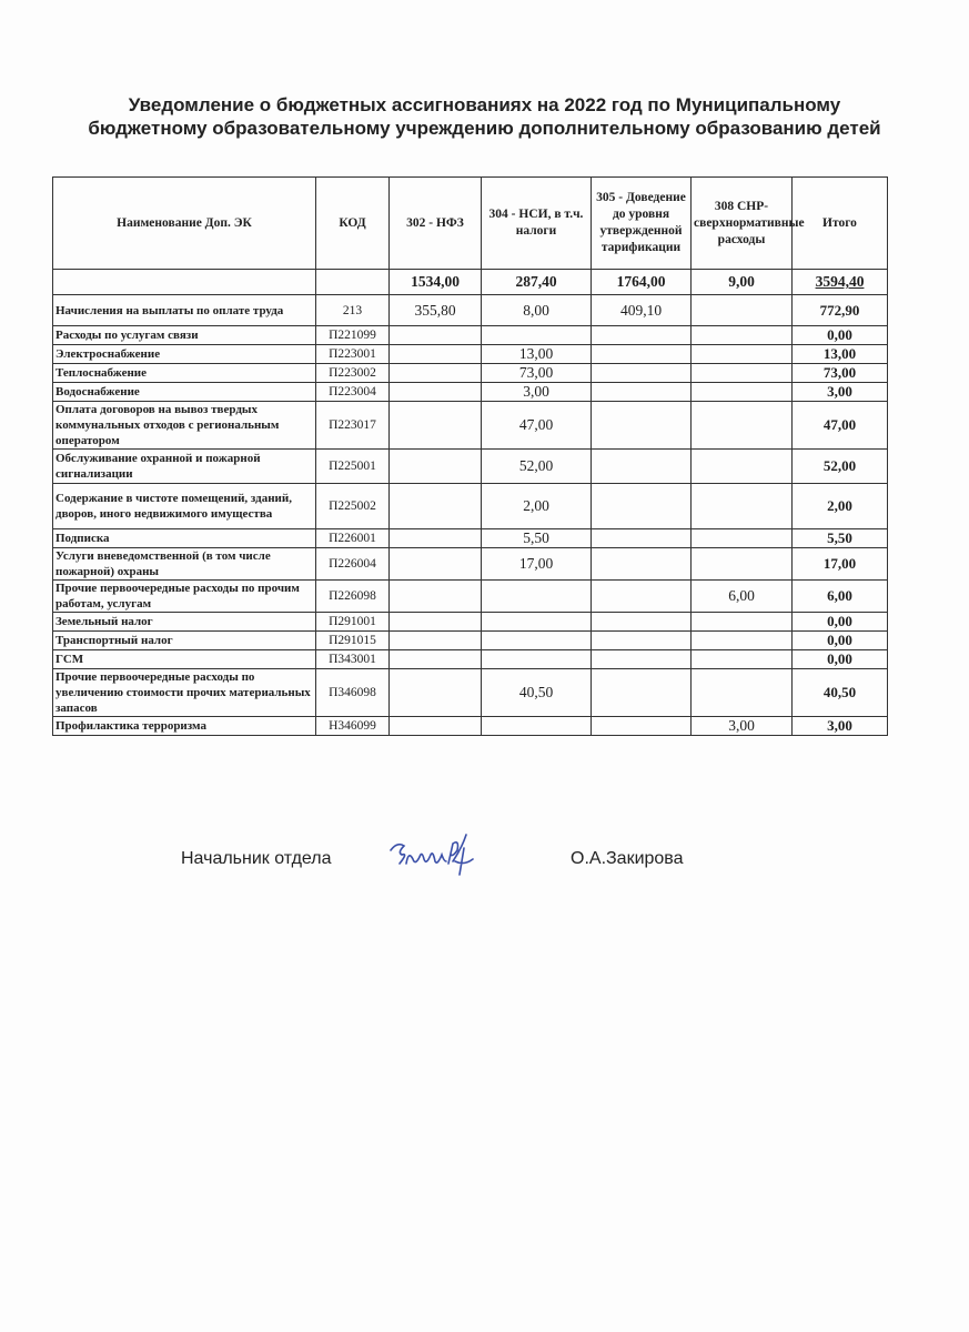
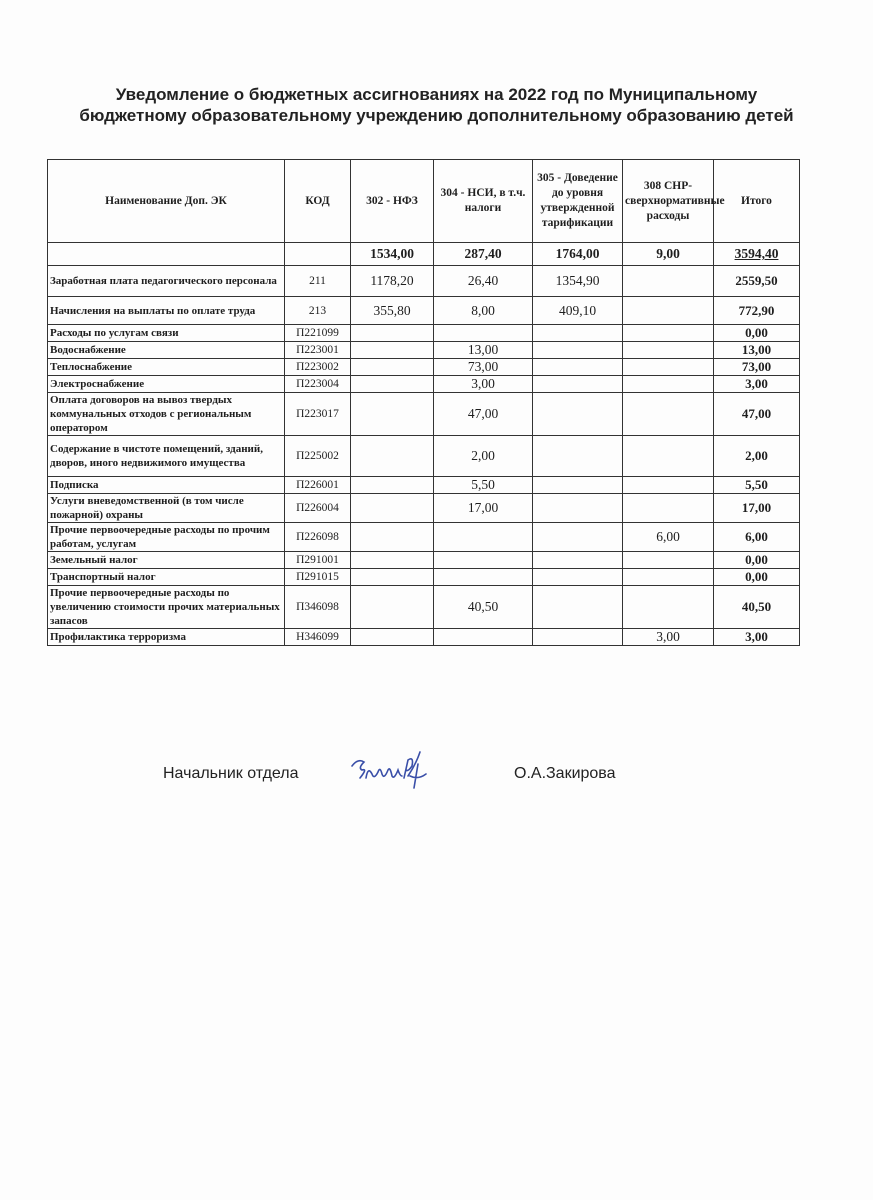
  Уведомление о бюджетных ассигнованиях на 2022 год по Муниципальному
  бюджетному образовательному учреждению дополнительному образованию детей
  Наименование Доп. ЭК	КОД	302 - НФЗ	304 - НСИ, в т.ч. налоги	305 - Доведение до уровня утвержденной тарификации	308 СНР-сверхнормативные расходы	Итого
  		1534,00	287,40	1764,00	9,00	3594,40
+ Заработная плата педагогического персонала	211	1178,20	26,40	1354,90		2559,50
  Начисления на выплаты по оплате труда	213	355,80	8,00	409,10		772,90
  Расходы по услугам связи	П221099					0,00
- Электроснабжение	П223001		13,00			13,00
+ Водоснабжение	П223001		13,00			13,00
  Теплоснабжение	П223002		73,00			73,00
- Водоснабжение	П223004		3,00			3,00
+ Электроснабжение	П223004		3,00			3,00
  Оплата договоров на вывоз твердых коммунальных отходов с региональным оператором	П223017		47,00			47,00
- Обслуживание охранной и пожарной сигнализации	П225001		52,00			52,00
  Содержание в чистоте помещений, зданий, дворов, иного недвижимого имущества	П225002		2,00			2,00
  Подписка	П226001		5,50			5,50
  Услуги вневедомственной (в том числе пожарной) охраны	П226004		17,00			17,00
  Прочие первоочередные расходы по прочим работам, услугам	П226098				6,00	6,00
  Земельный налог	П291001					0,00
  Транспортный налог	П291015					0,00
- ГСМ	П343001					0,00
  Прочие первоочередные расходы по увеличению стоимости прочих материальных запасов	П346098		40,50			40,50
  Профилактика терроризма	Н346099				3,00	3,00
  Начальник отдела
  О.А.Закирова
